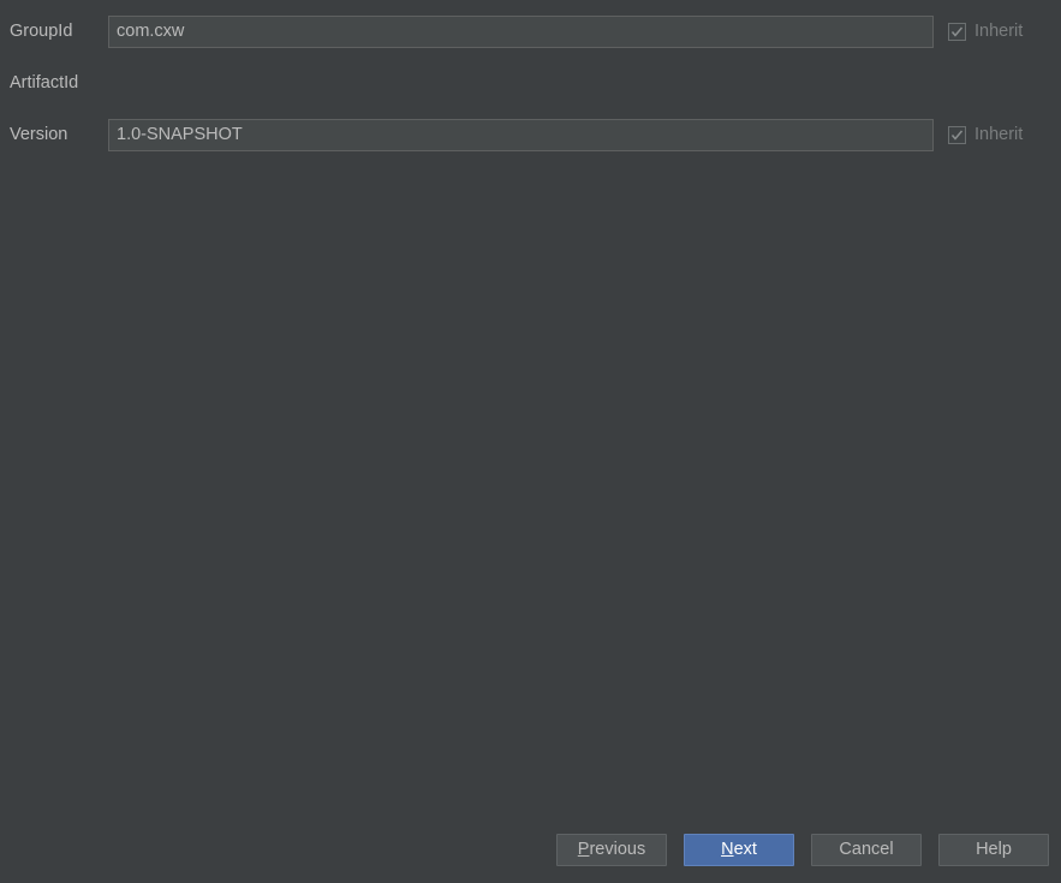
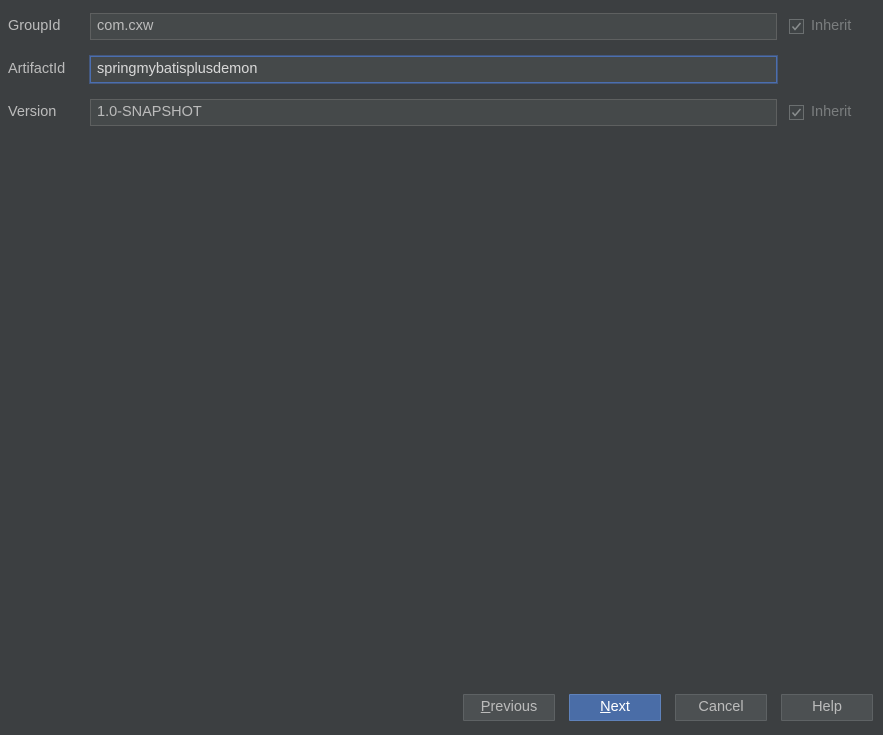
  GroupId
  com.cxw
  Inherit
  ArtifactId
+ springmybatisplusdemon
  Version
  1.0-SNAPSHOT
  Inherit
  P
  revious
  N
  ext
  Cancel
  Help
